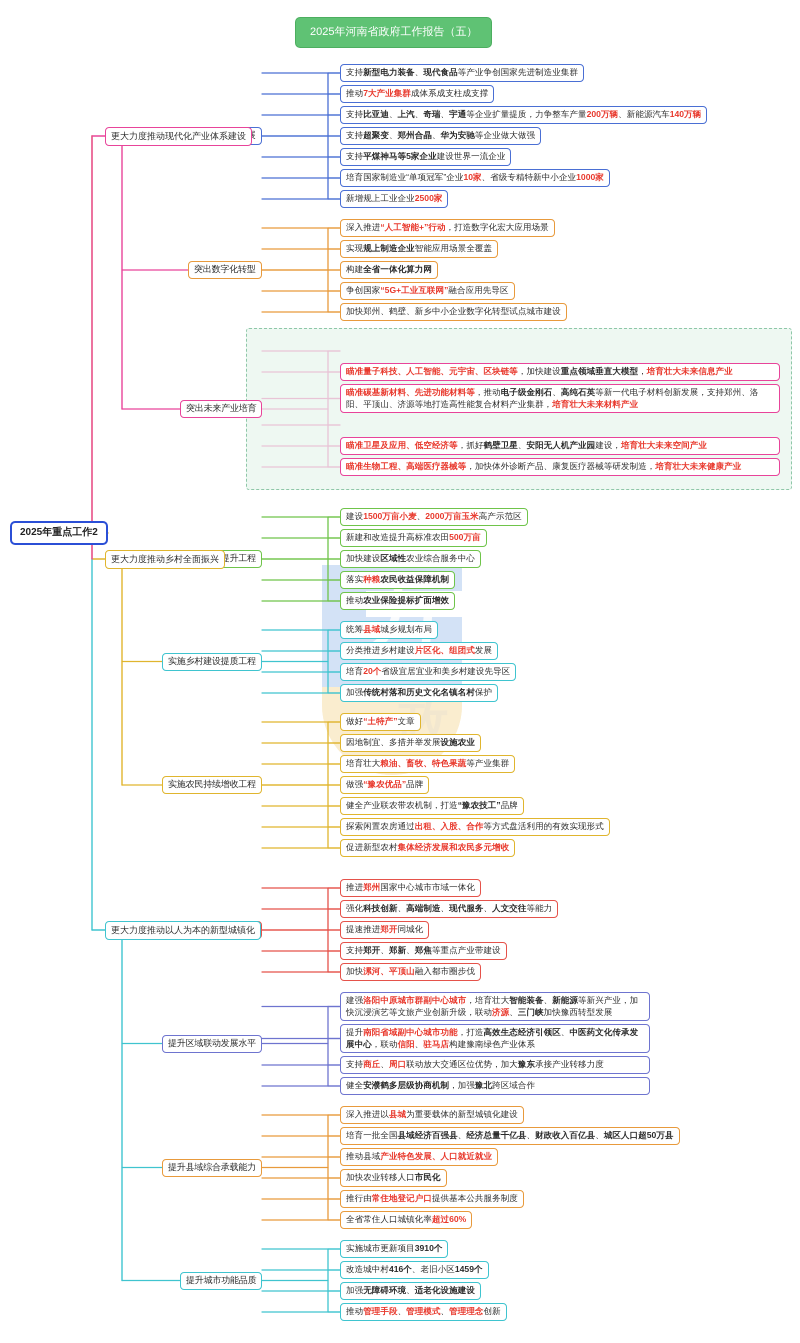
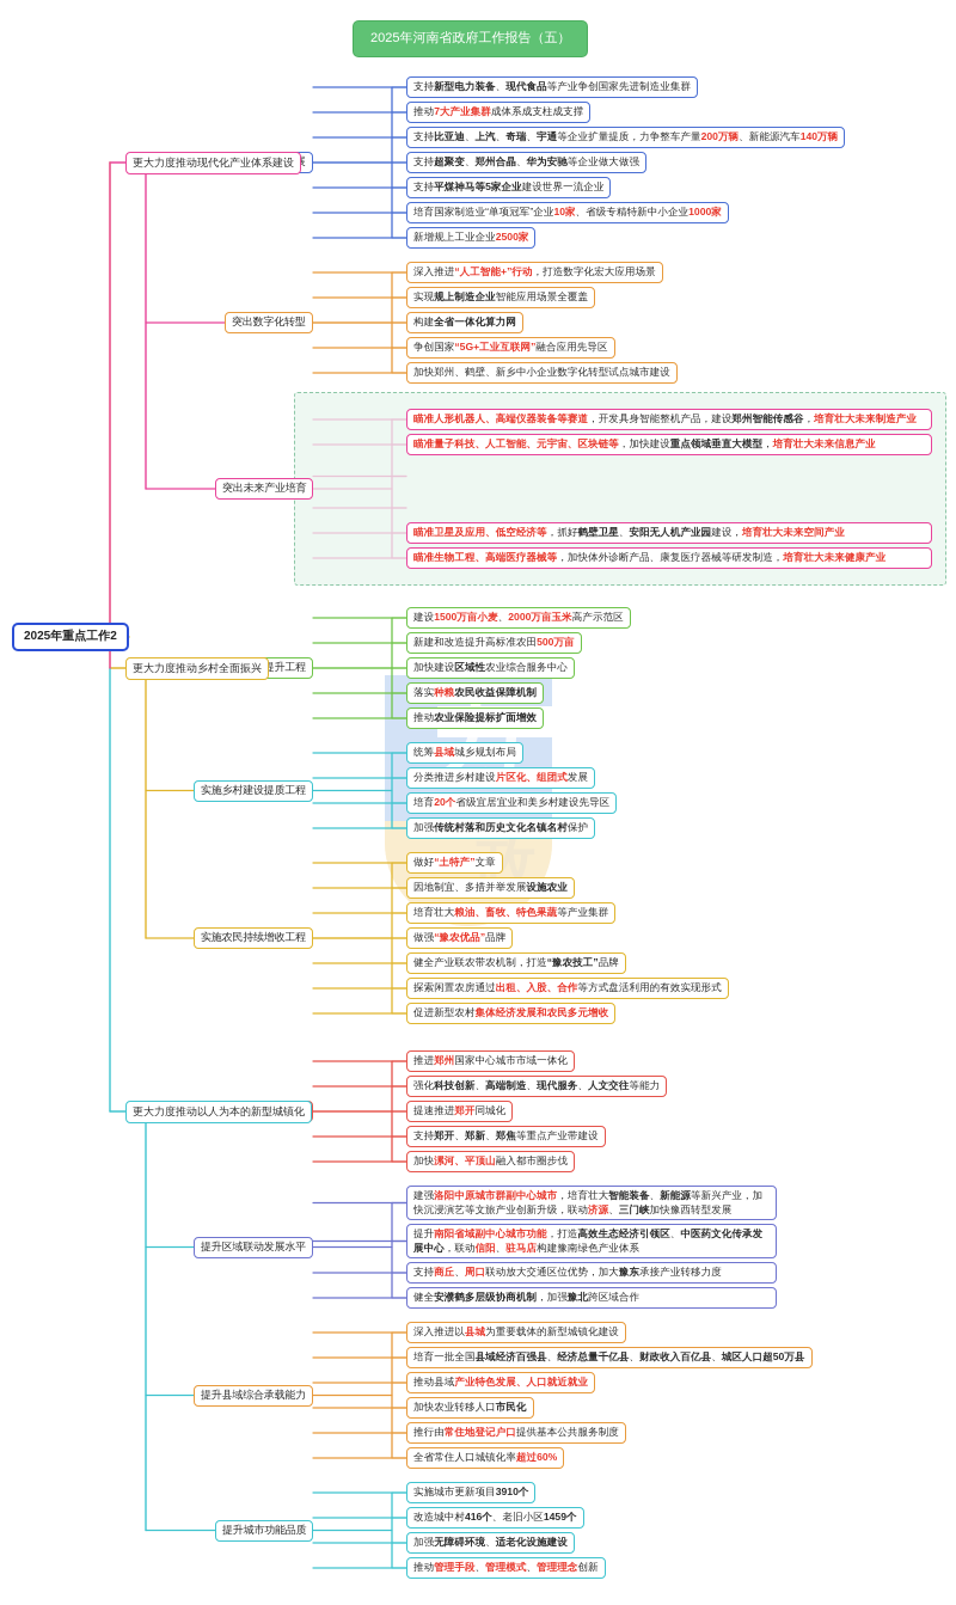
  万
  政
  2025年河南省政府工作报告（五）
  支持
  新型电力装备
  、
  现代食品
  等产业争创国家先进制造业集群
  推动
  7大产业集群
  成体系成支柱成支撑
  支持
  比亚迪
  、
  上汽
  、
  奇瑞
  、
  宇通
  等企业扩量提质，力争整车产量
  200万辆
  、新能源汽车
  140万辆
  支持
  超聚变
  、
  郑州合晶
  、
  华为安驰
  等企业做大做强
  支持
  平煤神马等5家企业
  建设世界一流企业
  培育国家制造业“单项冠军”企业
  10家
  、省级专精特新中小企业
  1000家
  新增规上工业企业
  2500家
  深入推进
  “人工智能+”行动
  ，打造数字化宏大应用场景
  实现
  规上制造企业
  智能应用场景全覆盖
  构建
  全省一体化算力网
  争创国家
  “5G+工业互联网”
  融合应用先导区
  加快郑州、鹤壁、新乡中小企业数字化转型试点城市建设
  突出数字化转型
+ 瞄准人形机器人、高端仪器装备等赛道，开发具身智能整机产品，建设郑州智能传感谷，培育壮大未来制造产业
  瞄准量子科技、人工智能、元宇宙、区块链等，加快建设重点领域垂直大模型，培育壮大未来信息产业
- 瞄准碳基新材料、先进功能材料等，推动电子级金刚石、高纯石英等新一代电子材料创新发展，支持郑州、洛阳、平顶山、济源等地打造高性能复合材料产业集群，培育壮大未来材料产业
  瞄准卫星及应用、低空经济等，抓好鹤壁卫星、安阳无人机产业园建设，培育壮大未来空间产业
  瞄准生物工程、高端医疗器械等，加快体外诊断产品、康复医疗器械等研发制造，培育壮大未来健康产业
  突出未来产业培育
  更大力度推动现代化产业体系建设
  建设
  1500万亩小麦
  、
  2000万亩玉米
  高产示范区
  新建和改造提升高标准农田
  500万亩
  加快建设
  区域性
  农业综合服务中心
  落实
  种粮
  农民收益保障机制
  推动
  农业保险提标扩面增效
  统筹
  县域
  城乡规划布局
  分类推进乡村建设
  片区化、组团式
  发展
  培育
  20个
  省级宜居宜业和美乡村建设先导区
  加强
  传统村落和历史文化名镇名村
  保护
  实施乡村建设提质工程
  做好
  “土特产”
  文章
  因地制宜、多措并举发展
  设施农业
  培育壮大
  粮油、畜牧、特色果蔬
  等产业集群
  做强
  “豫农优品”
  品牌
  健全产业联农带农机制，打造
  “豫农技工”
  品牌
  探索闲置农房通过
  出租、入股、合作
  等方式盘活利用的有效实现形式
  促进新型农村
  集体经济发展和农民多元增收
  实施农民持续增收工程
  更大力度推动乡村全面振兴
  推进
  郑州
  国家中心城市市域一体化
  强化
  科技创新
  、
  高端制造
  、
  现代服务
  、
  人文交往
  等能力
  提速推进
  郑开
  同城化
  支持
  郑开
  、
  郑新
  、
  郑焦
  等重点产业带建设
  加快
  漯河、平顶山
  融入都市圈步伐
  建强洛阳中原城市群副中心城市，培育壮大智能装备、新能源等新兴产业，加快沉浸演艺等文旅产业创新升级，联动济源、三门峡加快豫西转型发展
  提升南阳省域副中心城市功能，打造高效生态经济引领区、中医药文化传承发展中心，联动信阳、驻马店构建豫南绿色产业体系
  支持商丘、周口联动放大交通区位优势，加大豫东承接产业转移力度
  健全安濮鹤多层级协商机制，加强豫北跨区域合作
  提升区域联动发展水平
  深入推进以
  县城
  为重要载体的新型城镇化建设
  培育一批全国
  县域经济百强县
  、
  经济总量千亿县
  、
  财政收入百亿县
  、
  城区人口超50万县
  推动县域
  产业特色发展、人口就近就业
  加快农业转移人口
  市民化
  推行由
  常住地登记户口
  提供基本公共服务制度
  全省常住人口城镇化率
  超过60%
  提升县域综合承载能力
  实施城市更新项目
  3910个
  改造城中村
  416个
  、老旧小区
  1459个
  加强
  无障碍环境
  、
  适老化设施建设
  推动
  管理手段
  、
  管理模式
  、
  管理理念
  创新
  提升城市功能品质
  更大力度推动以人为本的新型城镇化
  2025年重点工作2
